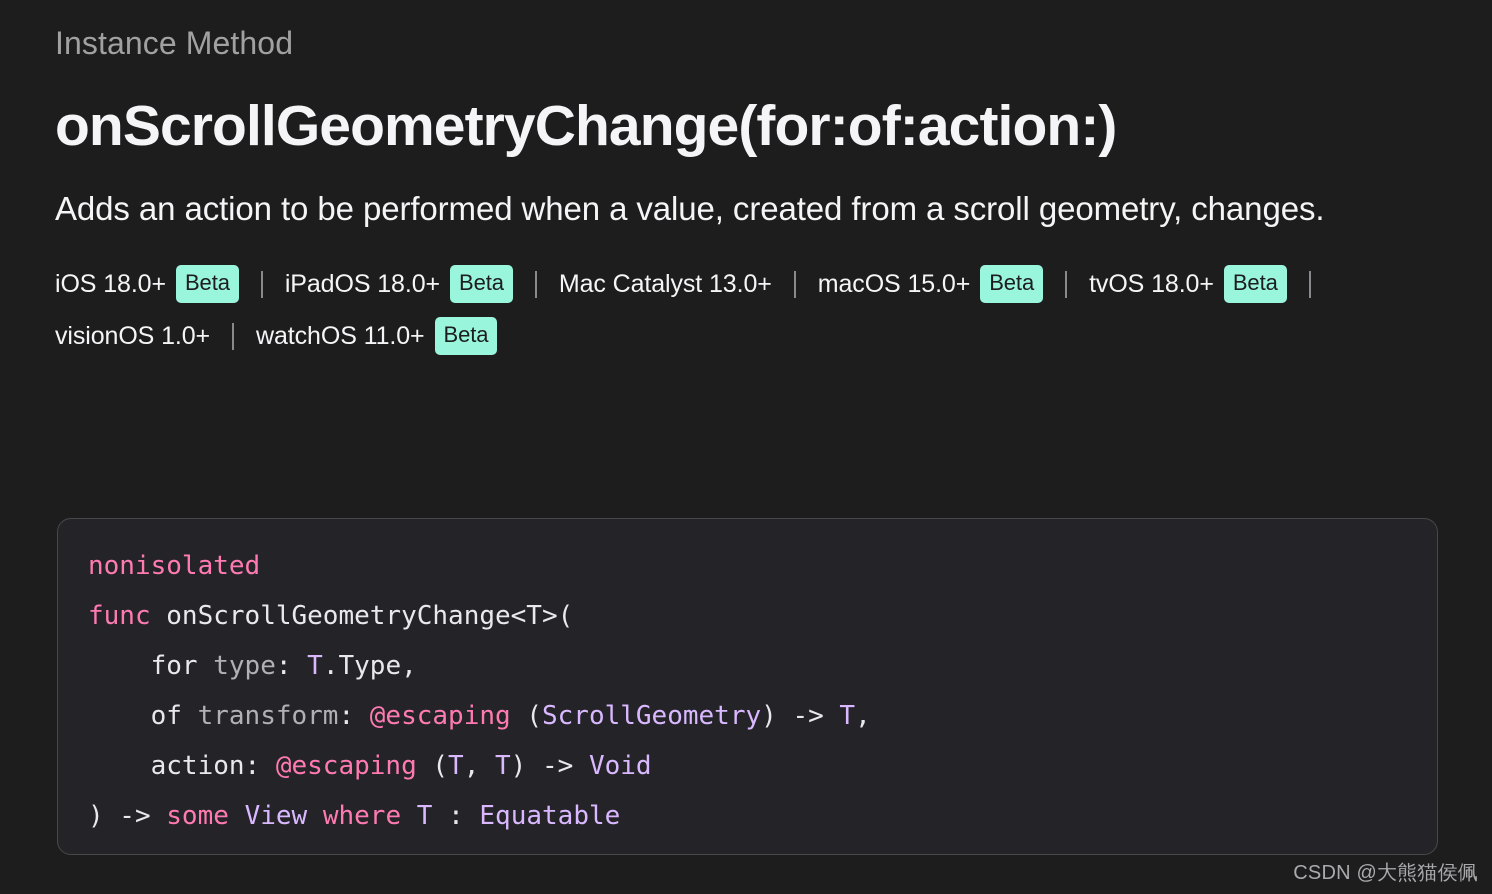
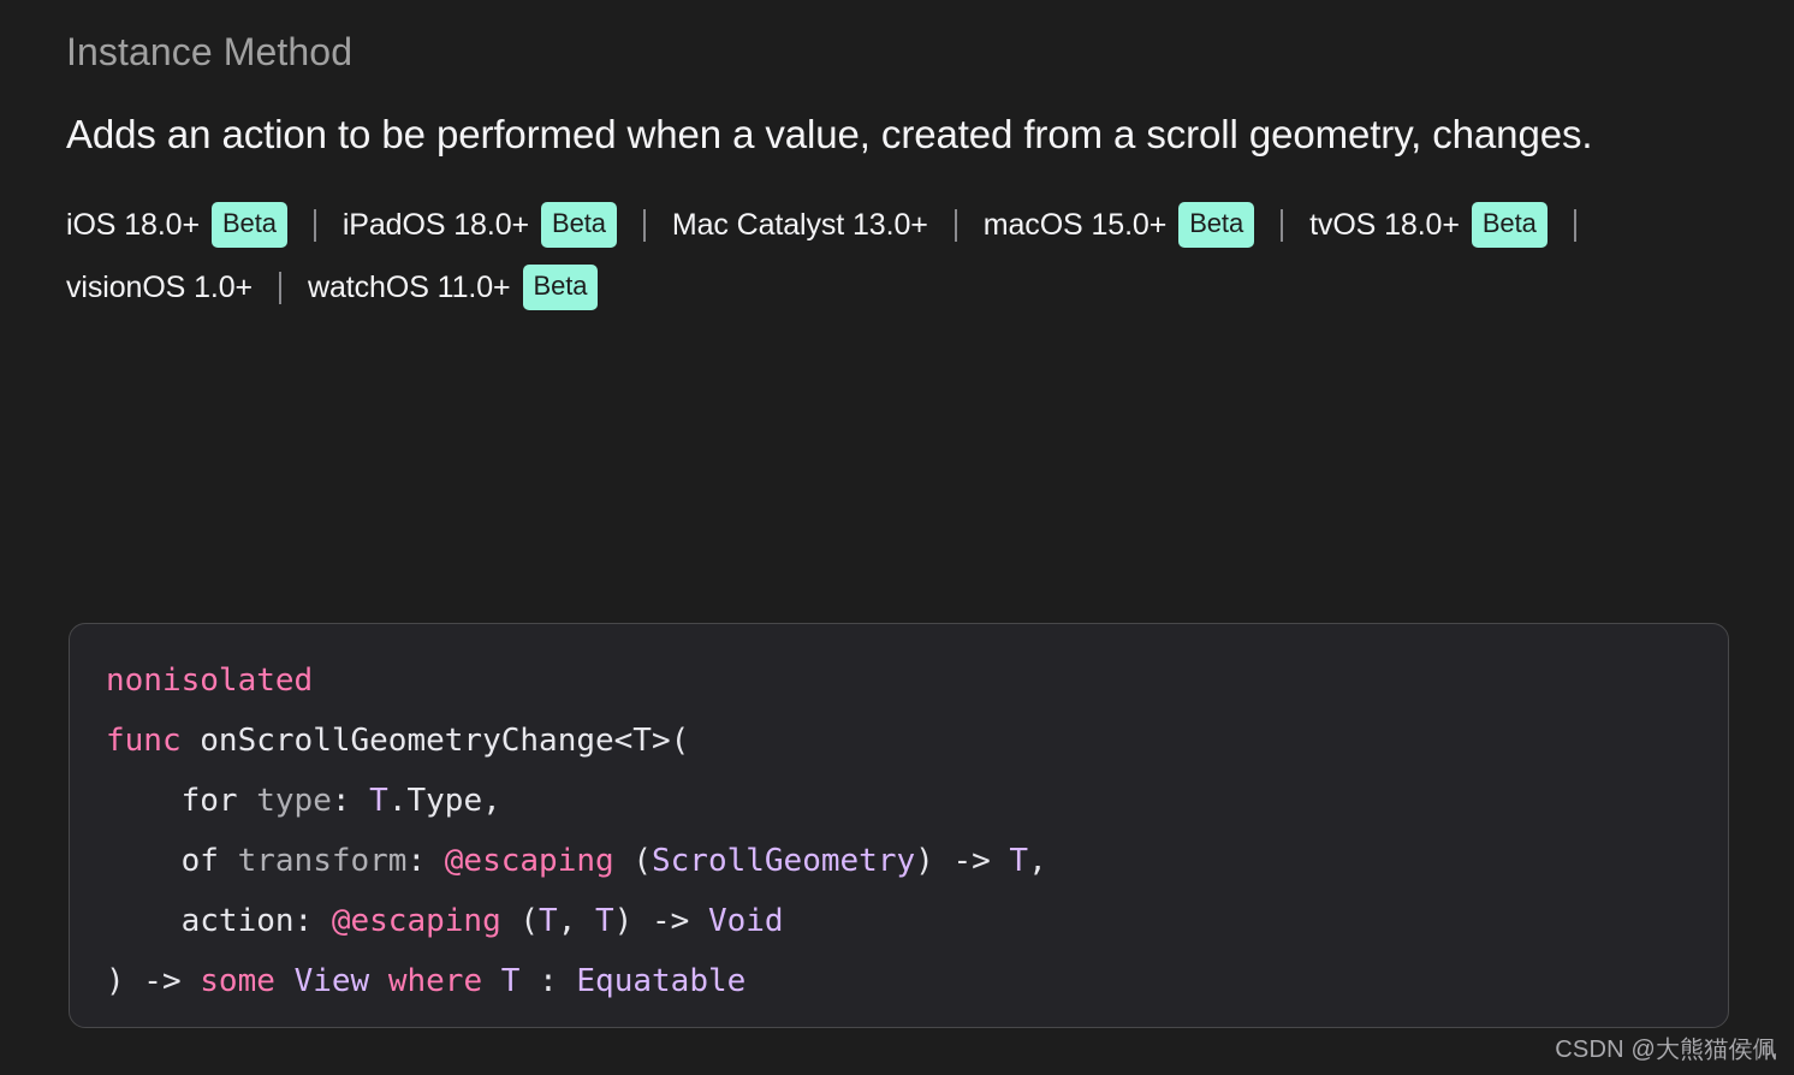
  Instance Method
- onScrollGeometryChange(for:of:action:)
  Adds an action to be performed when a value, created from a scroll geometry, changes.
  iOS 18.0+
  Beta
  iPadOS 18.0+
  Beta
  Mac Catalyst 13.0+
  macOS 15.0+
  Beta
  tvOS 18.0+
  Beta
  visionOS 1.0+
  watchOS 11.0+
  Beta
  nonisolated
  func onScrollGeometryChange<T>(
  for type: T.Type,
  of transform: @escaping (ScrollGeometry) -> T,
  action: @escaping (T, T) -> Void
  ) -> some View where T : Equatable
  CSDN @大熊猫侯佩
